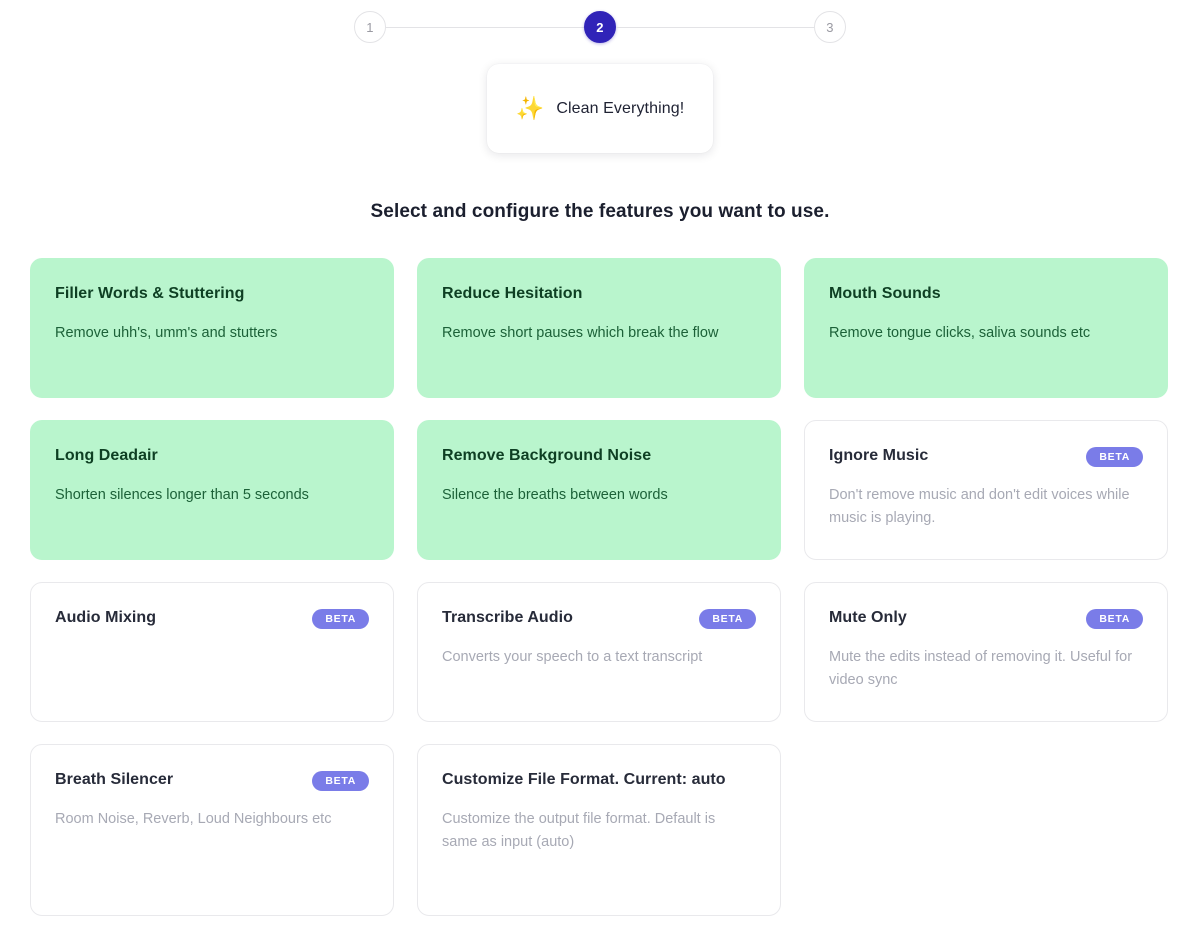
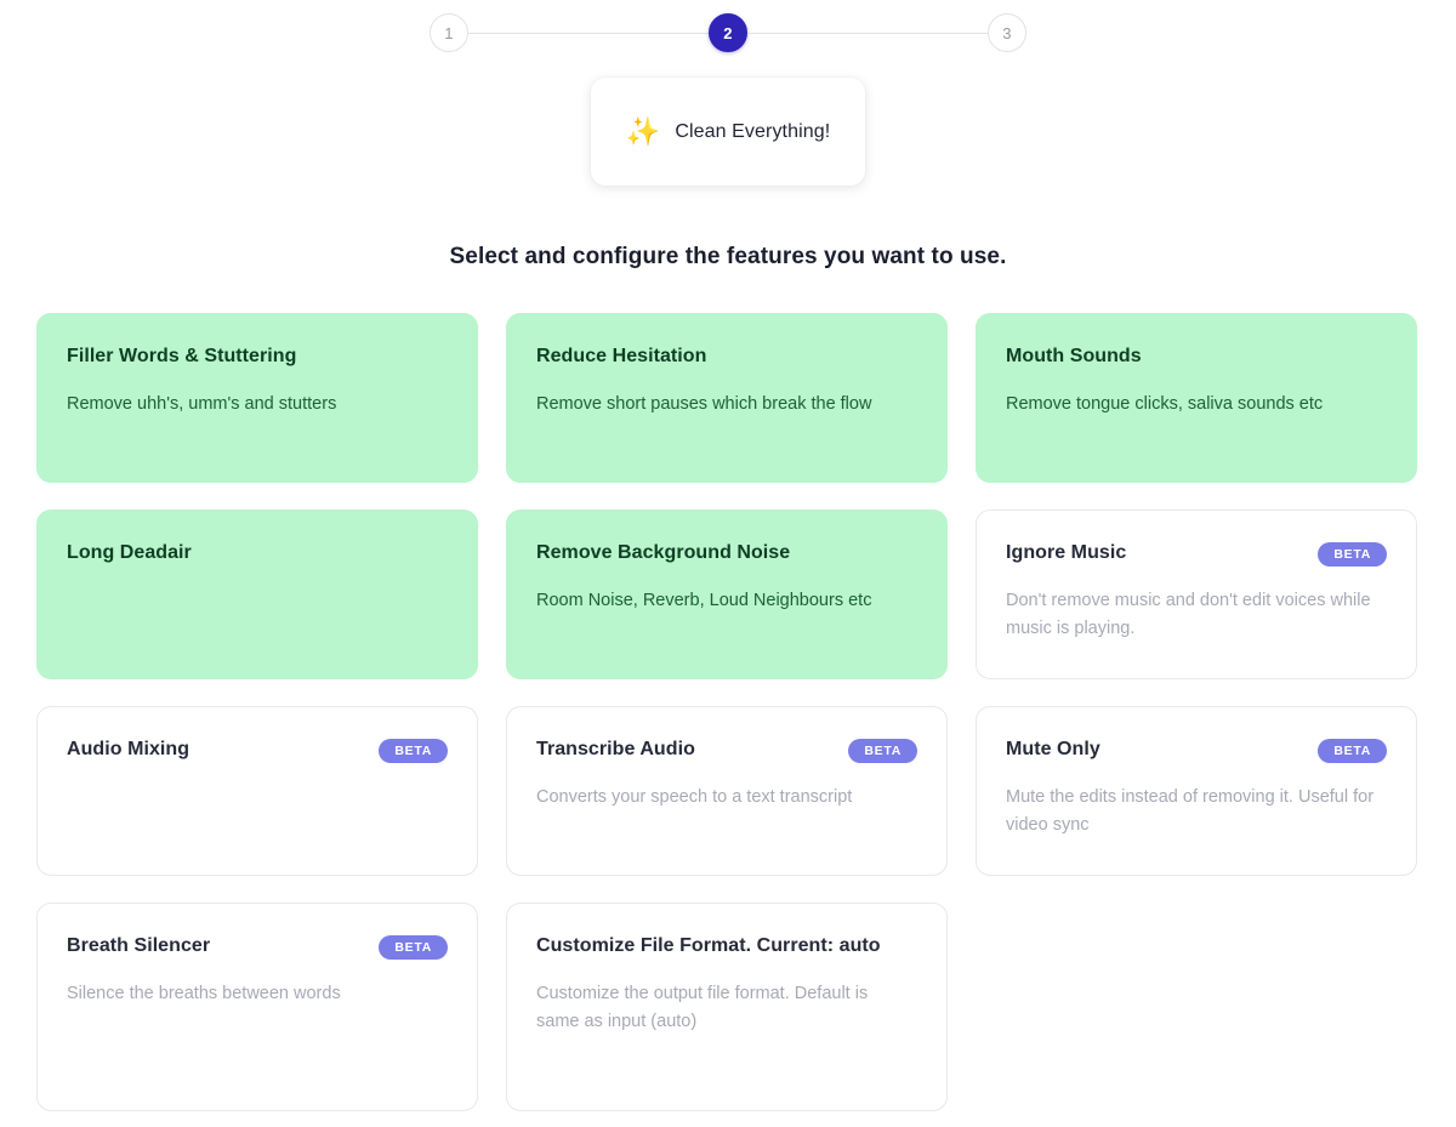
  1
  2
  3
  ✨
  Clean Everything!
  Select and configure the features you want to use.
  Filler Words & Stuttering
  Remove uhh's, umm's and stutters
  Reduce Hesitation
  Remove short pauses which break the flow
  Mouth Sounds
  Remove tongue clicks, saliva sounds etc
  Long Deadair
- Shorten silences longer than 5 seconds
  Remove Background Noise
- Silence the breaths between words
+ Room Noise, Reverb, Loud Neighbours etc
  Ignore Music
  BETA
  Don't remove music and don't edit voices while music is playing.
  Audio Mixing
  BETA
  Transcribe Audio
  BETA
  Converts your speech to a text transcript
  Mute Only
  BETA
  Mute the edits instead of removing it. Useful for video sync
  Breath Silencer
  BETA
- Room Noise, Reverb, Loud Neighbours etc
+ Silence the breaths between words
  Customize File Format. Current: auto
  Customize the output file format. Default is same as input (auto)
